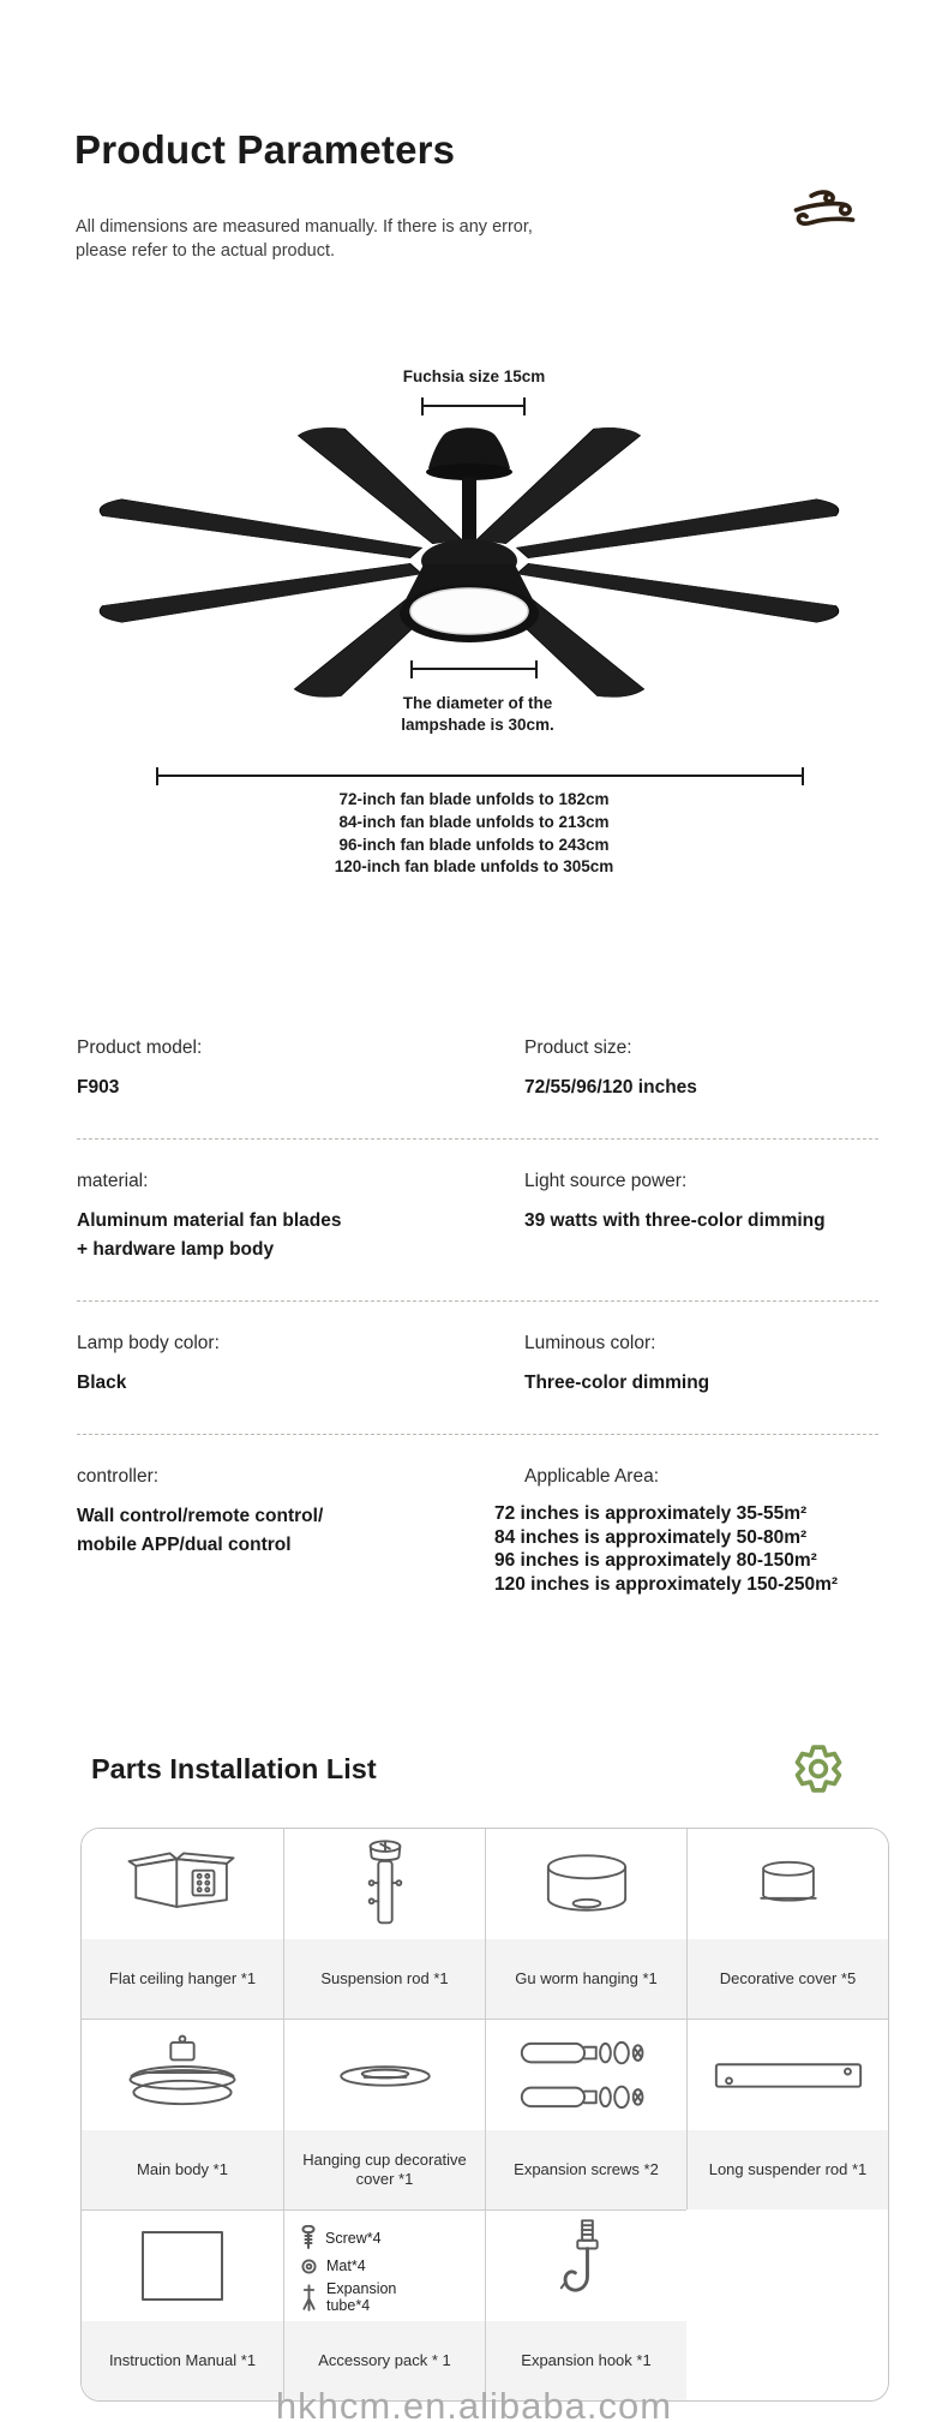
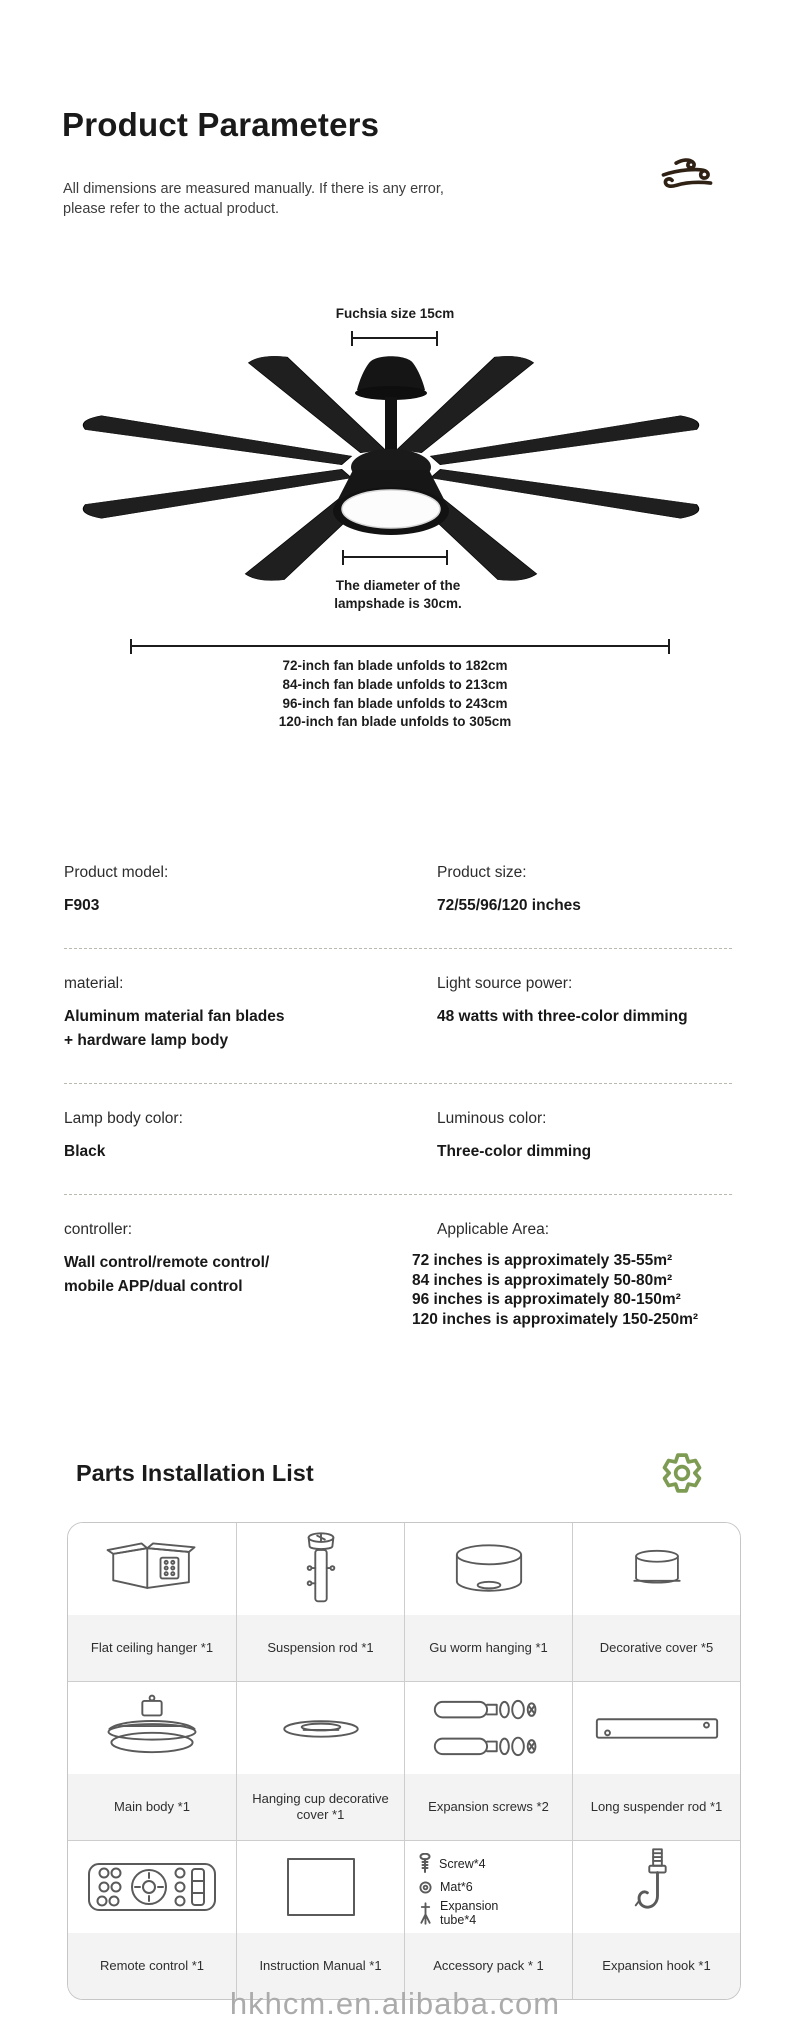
  Product Parameters
  All dimensions are measured manually. If there is any error,
  please refer to the actual product.
  Fuchsia size 15cm
  The diameter of the
  lampshade is 30cm.
  72-inch fan blade unfolds to 182cm
  84-inch fan blade unfolds to 213cm
  96-inch fan blade unfolds to 243cm
  120-inch fan blade unfolds to 305cm
  Product model:
  F903
  Product size:
  72/55/96/120 inches
  material:
  Aluminum material fan blades
  + hardware lamp body
  Light source power:
- 39 watts with three-color dimming
+ 48 watts with three-color dimming
  Lamp body color:
  Black
  Luminous color:
  Three-color dimming
  controller:
  Wall control/remote control/
  mobile APP/dual control
  Applicable Area:
  72 inches is approximately 35-55m²
  84 inches is approximately 50-80m²
  96 inches is approximately 80-150m²
  120 inches is approximately 150-250m²
  Parts Installation List
  Flat ceiling hanger *1
  Suspension rod *1
  Gu worm hanging *1
  Decorative cover *5
  Main body *1
  Hanging cup decorative cover *1
  Expansion screws *2
  Long suspender rod *1
+ Remote control *1
  Instruction Manual *1
  Screw*4
- Mat*4
+ Mat*6
  Expansion tube*4
  Accessory pack * 1
  Expansion hook *1
  hkhcm.en.alibaba.com
